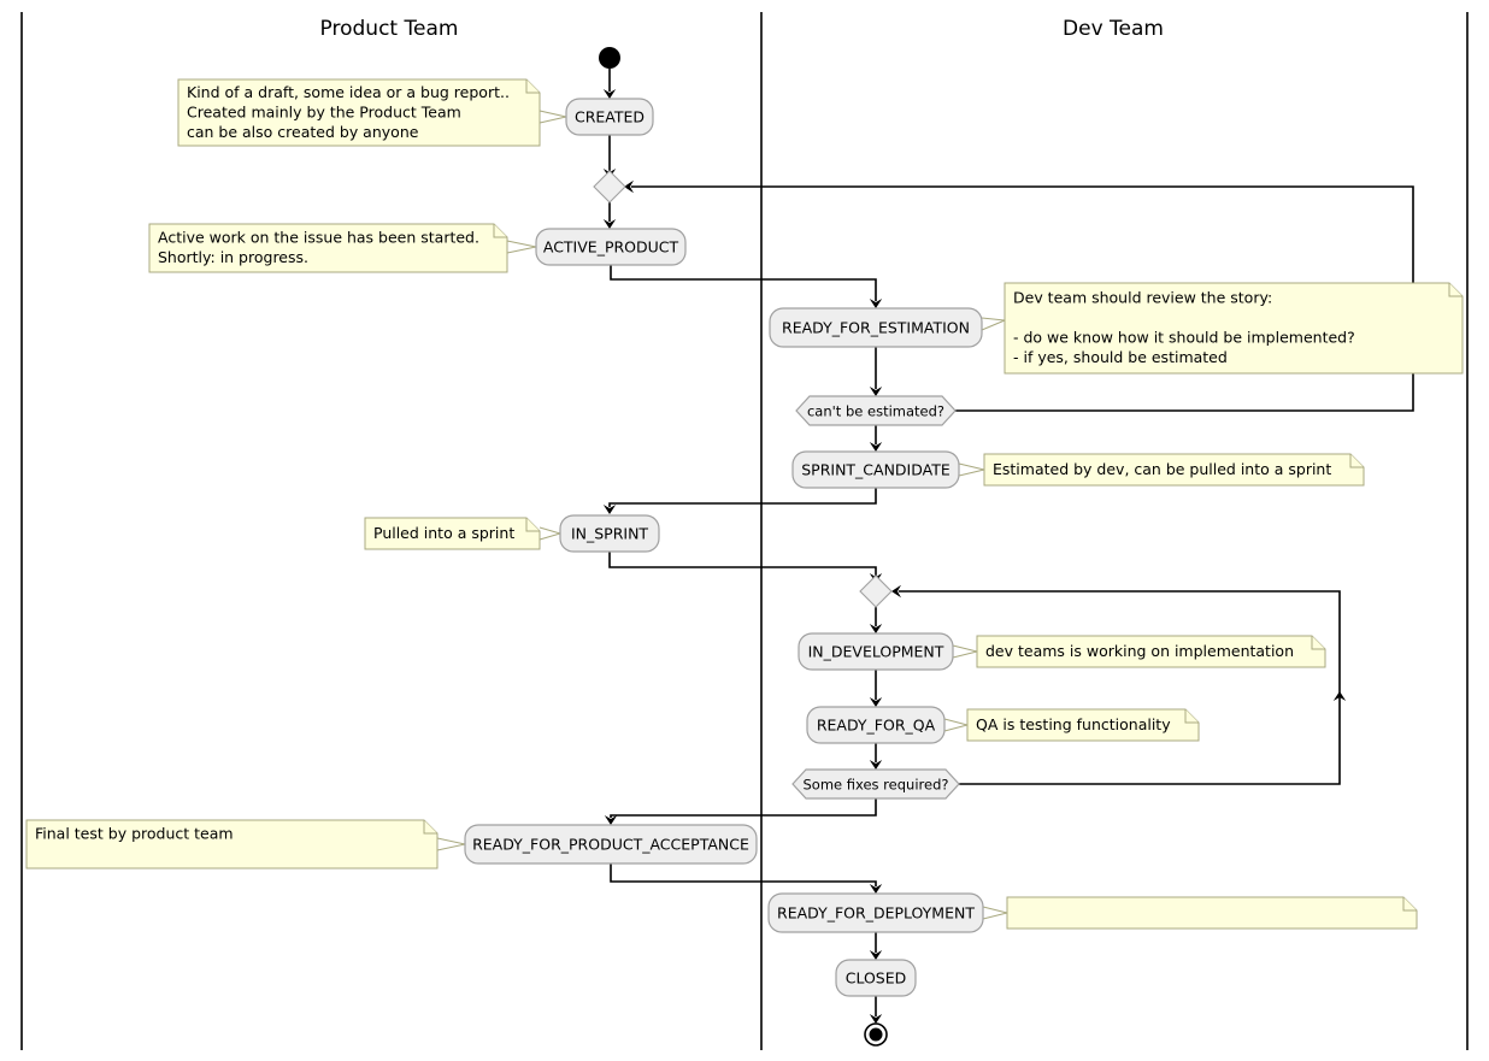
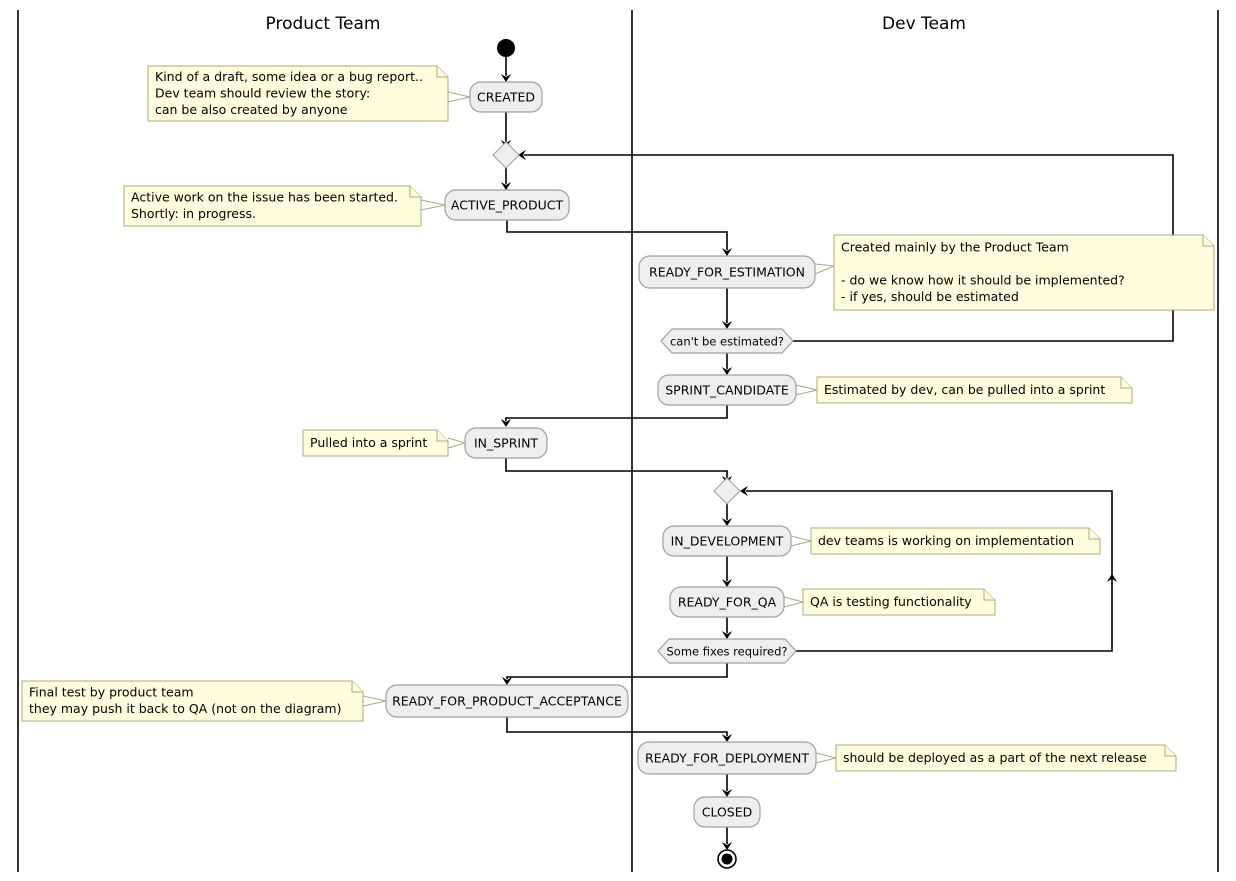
  Product Team
  Dev Team
  can't be estimated?
  Some fixes required?
  CREATED
  ACTIVE_PRODUCT
  READY_FOR_ESTIMATION
  SPRINT_CANDIDATE
  IN_SPRINT
  IN_DEVELOPMENT
  READY_FOR_QA
  READY_FOR_PRODUCT_ACCEPTANCE
  READY_FOR_DEPLOYMENT
  CLOSED
  Kind of a draft, some idea or a bug report..
- Created mainly by the Product Team
+ Dev team should review the story:
  can be also created by anyone
  Active work on the issue has been started.
  Shortly: in progress.
- Dev team should review the story:
+ Created mainly by the Product Team
  - do we know how it should be implemented?
  - if yes, should be estimated
  Estimated by dev, can be pulled into a sprint
  Pulled into a sprint
  dev teams is working on implementation
  QA is testing functionality
  Final test by product team
+ they may push it back to QA (not on the diagram)
+ should be deployed as a part of the next release
